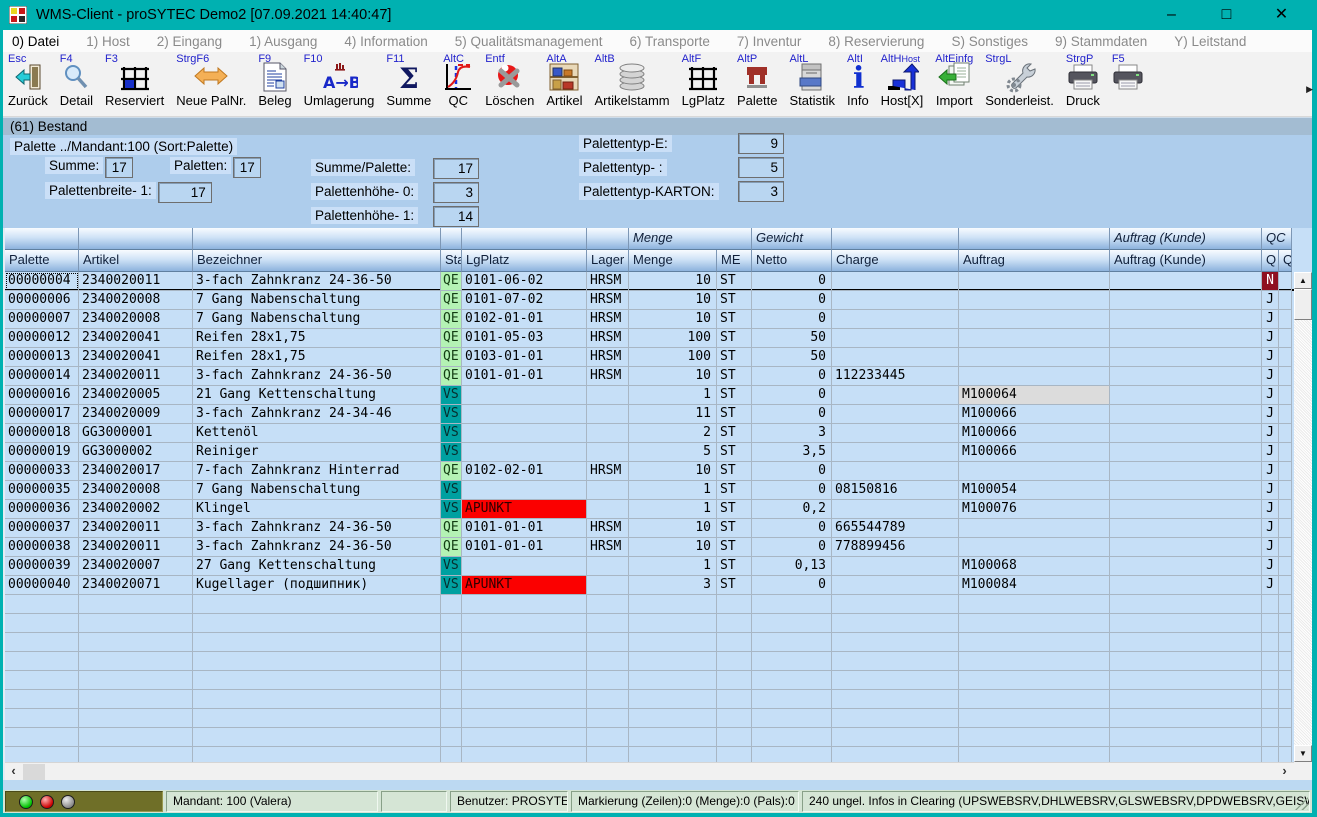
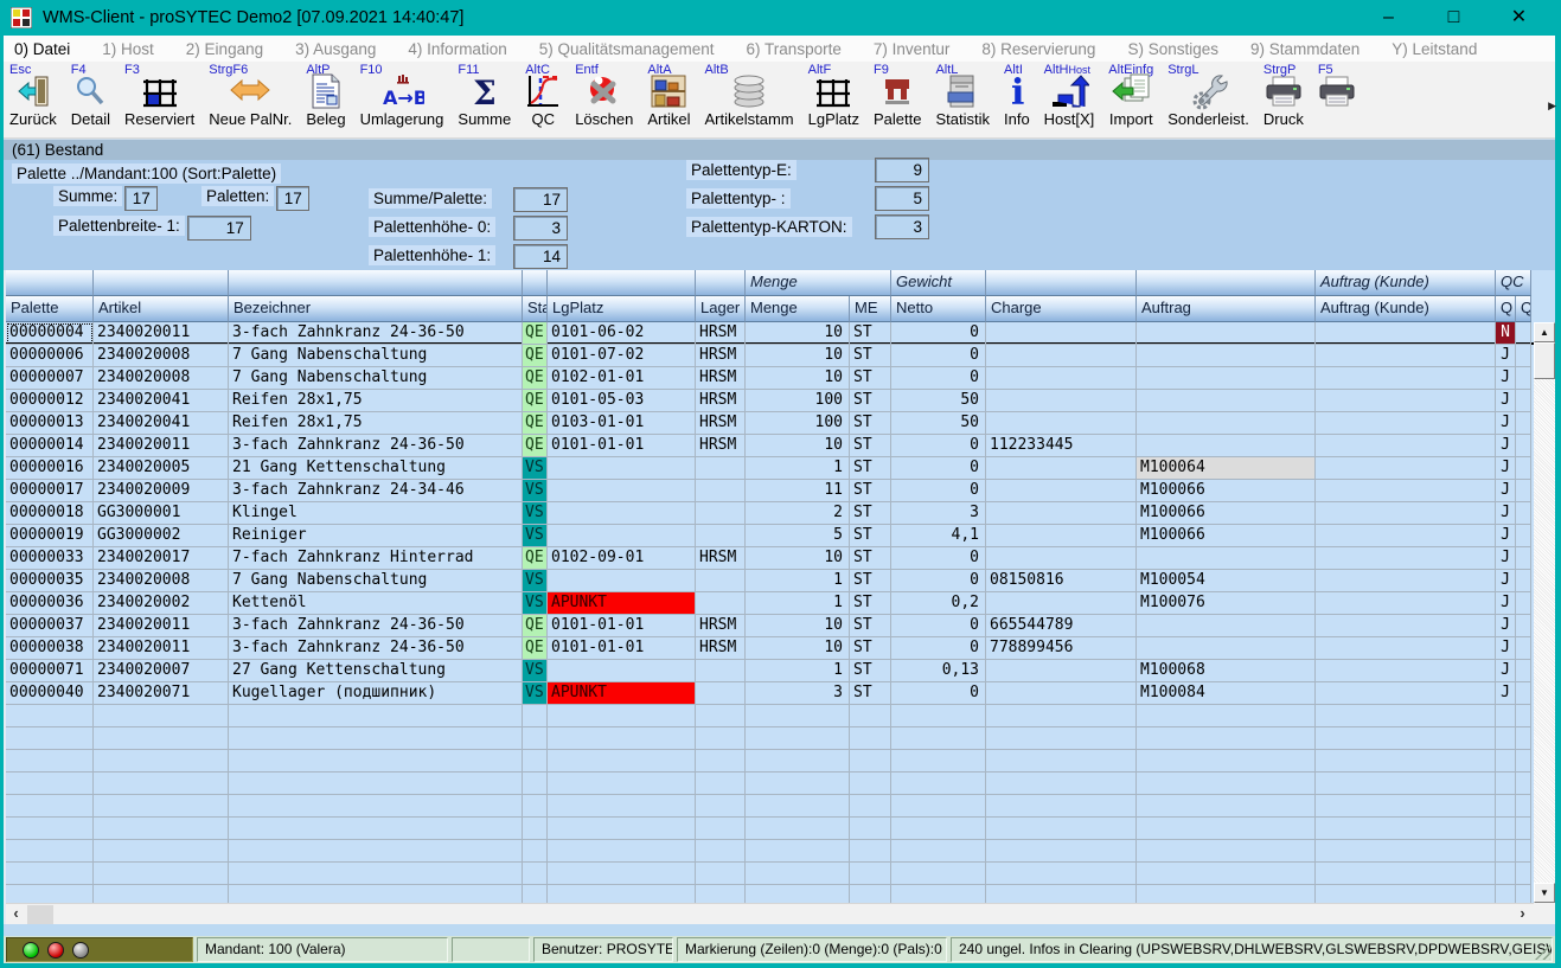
  WMS-Client - proSYTEC Demo2 [07.09.2021 14:40:47]
  –
  □
  ✕
  0) Datei
  1) Host
  2) Eingang
- 1) Ausgang
+ 3) Ausgang
  4) Information
  5) Qualitätsmanagement
  6) Transporte
  7) Inventur
  8) Reservierung
  S) Sonstiges
  9) Stammdaten
  Y) Leitstand
  Esc
  Zurück
  F4
  Detail
  F3
  Reserviert
  StrgF6
  Neue PalNr.
- F9
+ AltP
  Beleg
  F10
  A→B
  Umlagerung
  F11
  Σ
  Summe
  AltC
  QC
  Entf
  Löschen
  AltA
  Artikel
  AltB
  Artikelstamm
  AltF
  LgPlatz
- AltP
+ F9
  Palette
  AltL
  Statistik
  AltI
  i
  Info
  AltHHost
  Host[X]
  AltEinfg
  Import
  StrgL
  Sonderleist.
  StrgP
  Druck
  F5
  ▶
  (61) Bestand
  Palette ../Mandant:100 (Sort:Palette)
  Summe:
  17
  Paletten:
  17
  Summe/Palette:
  17
  Palettenbreite- 1:
  17
  Palettenhöhe- 0:
  3
  Palettenhöhe- 1:
  14
  Palettentyp-E:
  9
  Palettentyp- :
  5
  Palettentyp-KARTON:
  3
  Menge
  Gewicht
  Auftrag (Kunde)
  QC
  Palette
  Artikel
  Bezeichner
  Sta
  LgPlatz
  Lager
  Menge
  ME
  Netto
  Charge
  Auftrag
  Auftrag (Kunde)
  Q
  Q
  00000004
  2340020011
  3-fach Zahnkranz 24-36-50
  QE
  0101-06-02
  HRSM
  10
  ST
  0
  N
  00000006
  2340020008
  7 Gang Nabenschaltung
  QE
  0101-07-02
  HRSM
  10
  ST
  0
  J
  00000007
  2340020008
  7 Gang Nabenschaltung
  QE
  0102-01-01
  HRSM
  10
  ST
  0
  J
  00000012
  2340020041
  Reifen 28x1,75
  QE
  0101-05-03
  HRSM
  100
  ST
  50
  J
  00000013
  2340020041
  Reifen 28x1,75
  QE
  0103-01-01
  HRSM
  100
  ST
  50
  J
  00000014
  2340020011
  3-fach Zahnkranz 24-36-50
  QE
  0101-01-01
  HRSM
  10
  ST
  0
  112233445
  J
  00000016
  2340020005
  21 Gang Kettenschaltung
  VS
  1
  ST
  0
  M100064
  J
  00000017
  2340020009
  3-fach Zahnkranz 24-34-46
  VS
  11
  ST
  0
  M100066
  J
  00000018
  GG3000001
- Kettenöl
+ Klingel
  VS
  2
  ST
  3
  M100066
  J
  00000019
  GG3000002
  Reiniger
  VS
  5
  ST
- 3,5
+ 4,1
  M100066
  J
  00000033
  2340020017
  7-fach Zahnkranz Hinterrad
  QE
- 0102-02-01
+ 0102-09-01
  HRSM
  10
  ST
  0
  J
  00000035
  2340020008
  7 Gang Nabenschaltung
  VS
  1
  ST
  0
  08150816
  M100054
  J
  00000036
  2340020002
- Klingel
+ Kettenöl
  VS
  APUNKT
  1
  ST
  0,2
  M100076
  J
  00000037
  2340020011
  3-fach Zahnkranz 24-36-50
  QE
  0101-01-01
  HRSM
  10
  ST
  0
  665544789
  J
  00000038
  2340020011
  3-fach Zahnkranz 24-36-50
  QE
  0101-01-01
  HRSM
  10
  ST
  0
  778899456
  J
- 00000039
+ 00000071
  2340020007
  27 Gang Kettenschaltung
  VS
  1
  ST
  0,13
  M100068
  J
  00000040
  2340020071
  Kugellager (подшипник)
  VS
  APUNKT
  3
  ST
  0
  M100084
  J
  ▲
  ▼
  ‹
  ›
  Mandant: 100 (Valera)
  Benutzer: PROSYTE
  Markierung (Zeilen):0 (Menge):0 (Pals):0
  240 ungel. Infos in Clearing (UPSWEBSRV,DHLWEBSRV,GLSWEBSRV,DPDWEBSRV,GEIS
